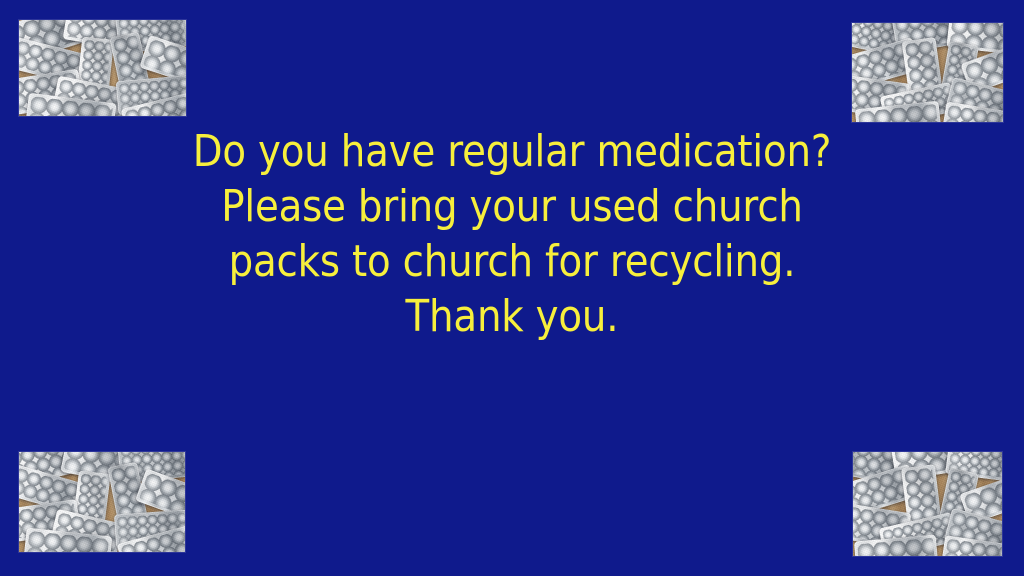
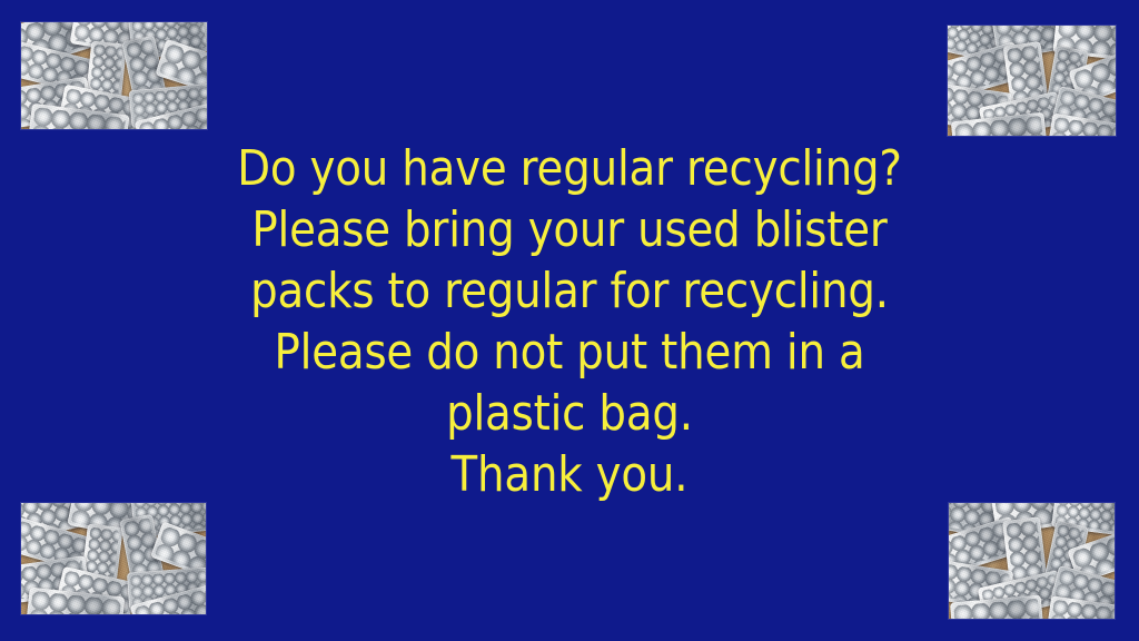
- Do you have regular medication?
+ Do you have regular recycling?
- Please bring your used church
+ Please bring your used blister
- packs to church for recycling.
+ packs to regular for recycling.
+ Please do not put them in a
+ plastic bag.
  Thank you.
